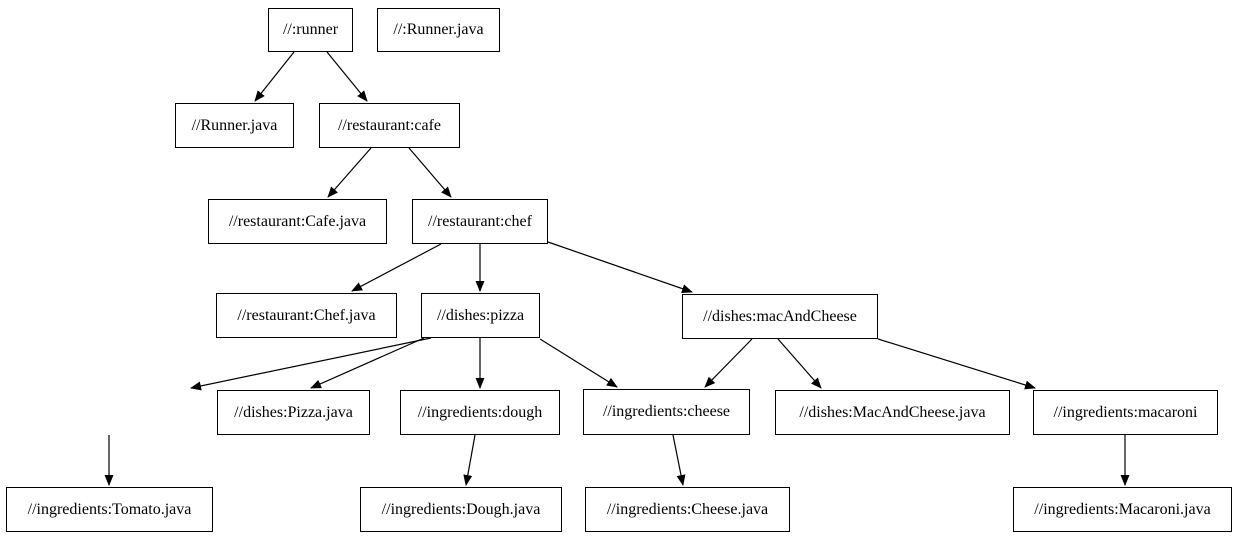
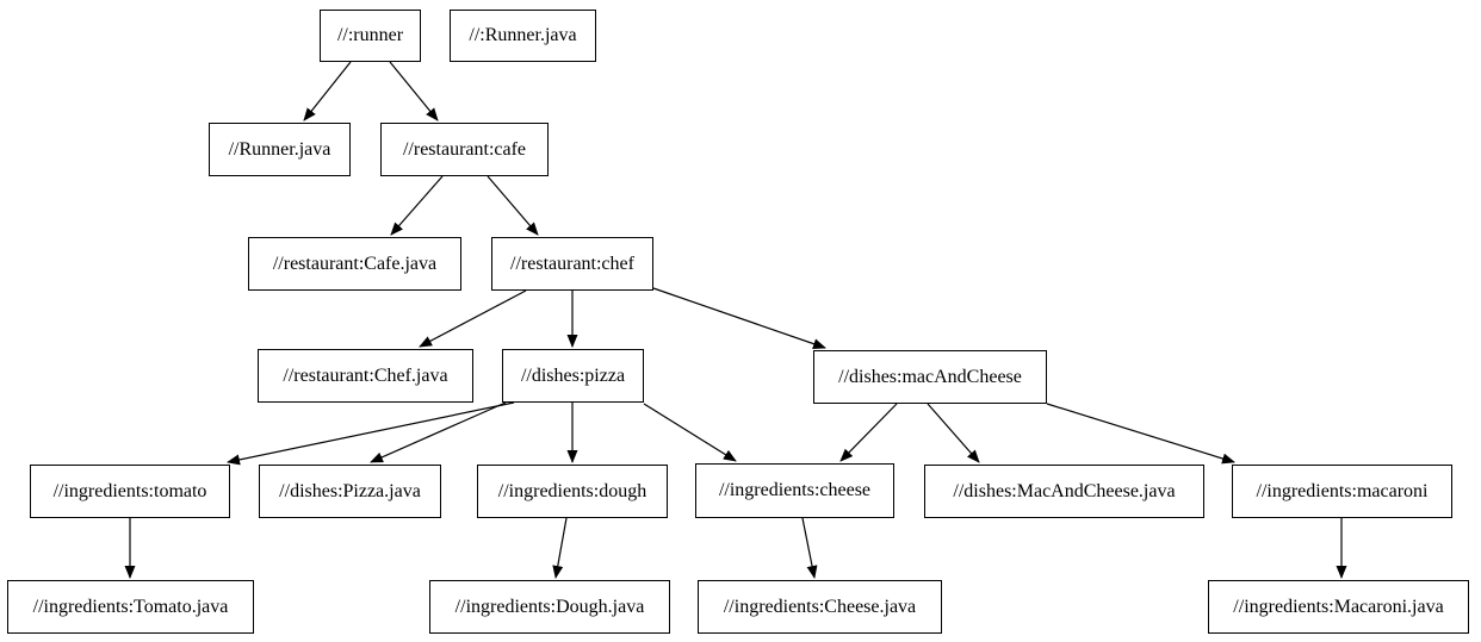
  //:runner
  //:Runner.java
  //Runner.java
  //restaurant:cafe
  //restaurant:Cafe.java
  //restaurant:chef
  //restaurant:Chef.java
  //dishes:pizza
  //dishes:macAndCheese
+ //ingredients:tomato
  //dishes:Pizza.java
  //ingredients:dough
  //ingredients:cheese
  //dishes:MacAndCheese.java
  //ingredients:macaroni
  //ingredients:Tomato.java
  //ingredients:Dough.java
  //ingredients:Cheese.java
  //ingredients:Macaroni.java
